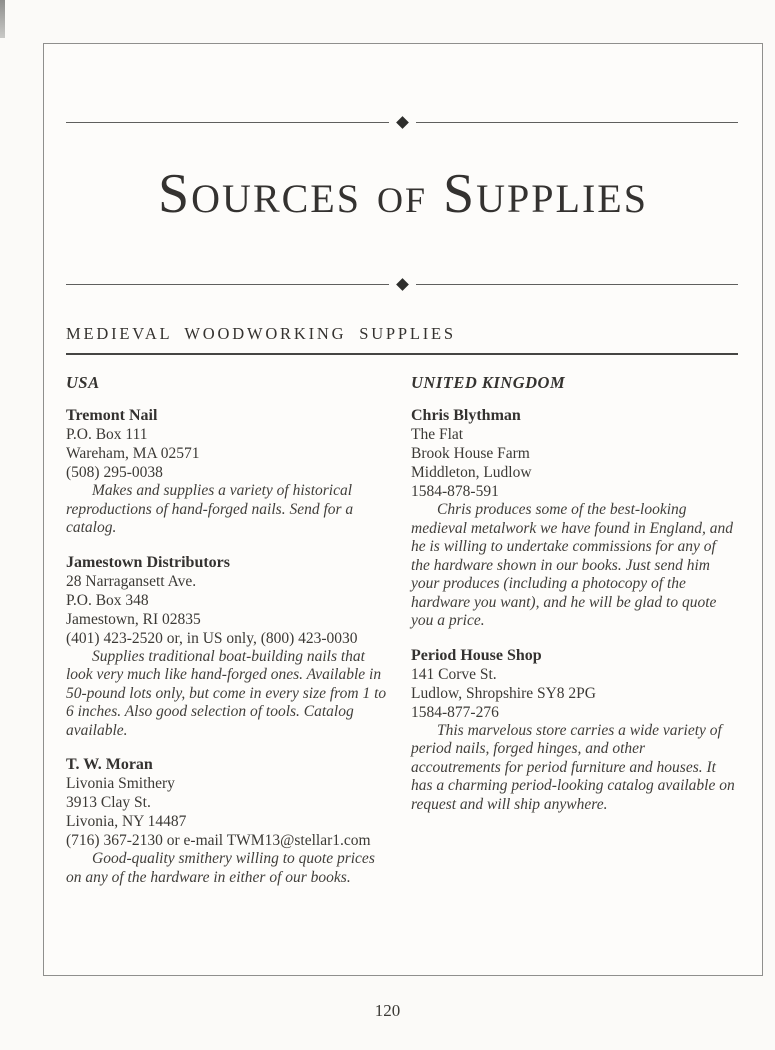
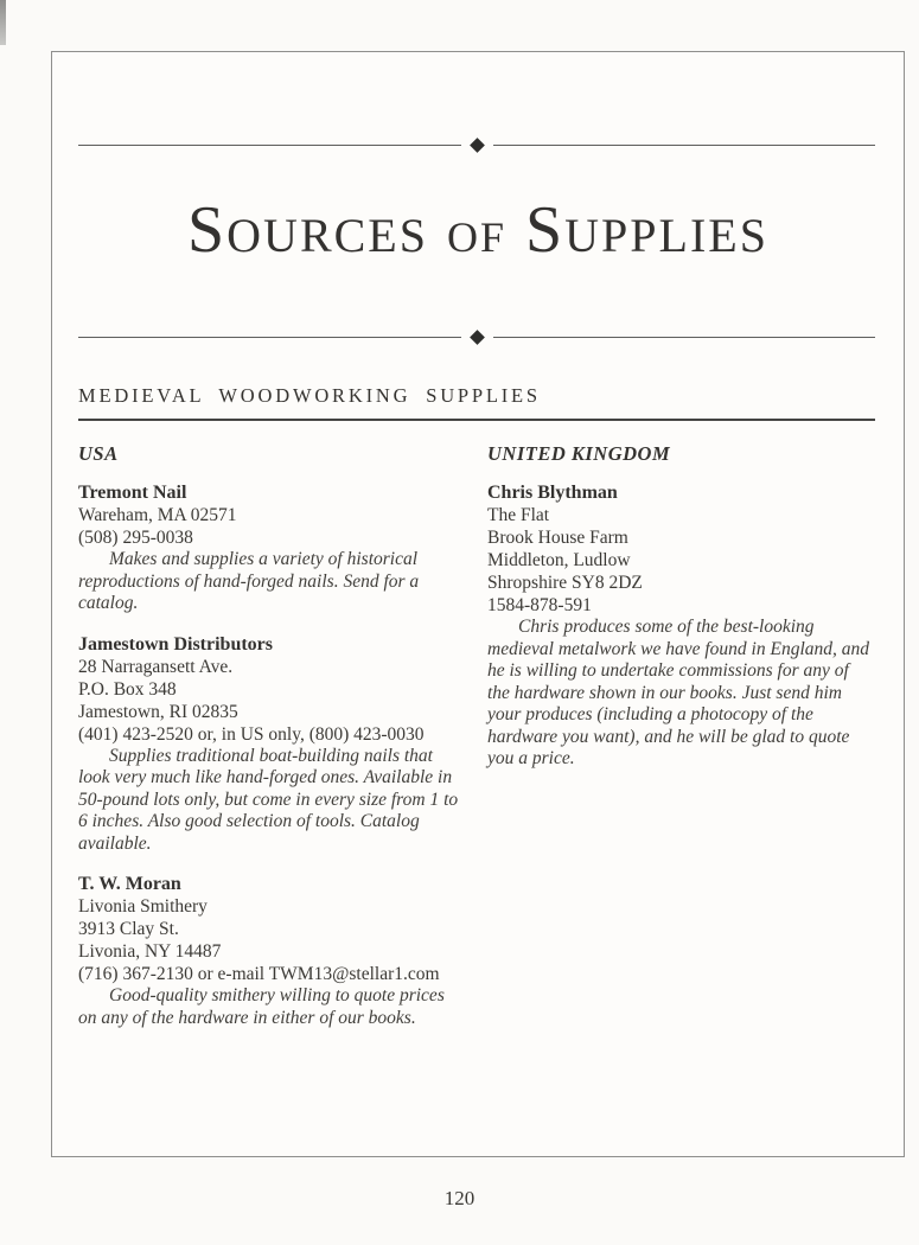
  SOURCES OF SUPPLIES
  MEDIEVAL WOODWORKING SUPPLIES
  USA
  Tremont Nail
- P.O. Box 111
  Wareham, MA 02571
  (508) 295-0038
  Makes and supplies a variety of historical reproductions of hand-forged nails. Send for a catalog.
  Jamestown Distributors
  28 Narragansett Ave.
  P.O. Box 348
  Jamestown, RI 02835
  (401) 423-2520 or, in US only, (800) 423-0030
  Supplies traditional boat-building nails that look very much like hand-forged ones. Available in 50-pound lots only, but come in every size from 1 to 6 inches. Also good selection of tools. Catalog available.
  T. W. Moran
  Livonia Smithery
  3913 Clay St.
  Livonia, NY 14487
  (716) 367-2130 or e-mail TWM13@stellar1.com
  Good-quality smithery willing to quote prices on any of the hardware in either of our books.
  UNITED KINGDOM
  Chris Blythman
  The Flat
  Brook House Farm
  Middleton, Ludlow
+ Shropshire SY8 2DZ
  1584-878-591
  Chris produces some of the best-looking medieval metalwork we have found in England, and he is willing to undertake commissions for any of the hardware shown in our books. Just send him your produces (including a photocopy of the hardware you want), and he will be glad to quote you a price.
- Period House Shop
- 141 Corve St.
- Ludlow, Shropshire SY8 2PG
- 1584-877-276
- This marvelous store carries a wide variety of period nails, forged hinges, and other accoutrements for period furniture and houses. It has a charming period-looking catalog available on request and will ship anywhere.
  120
